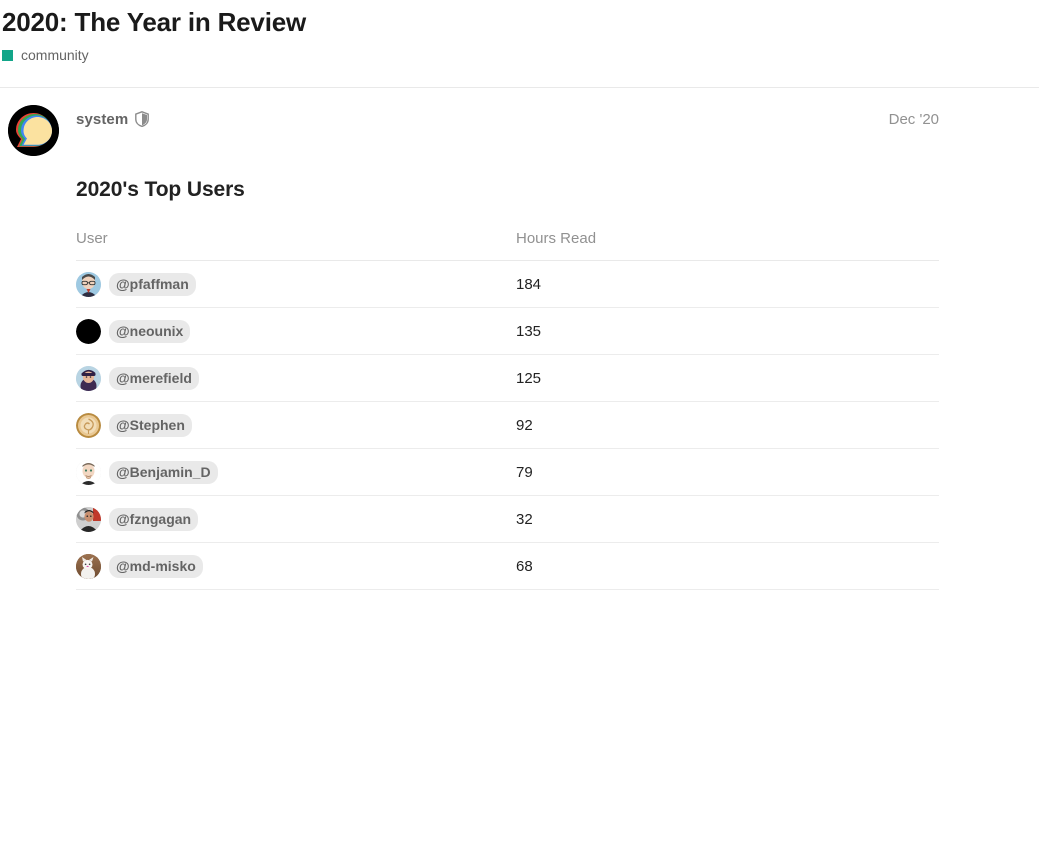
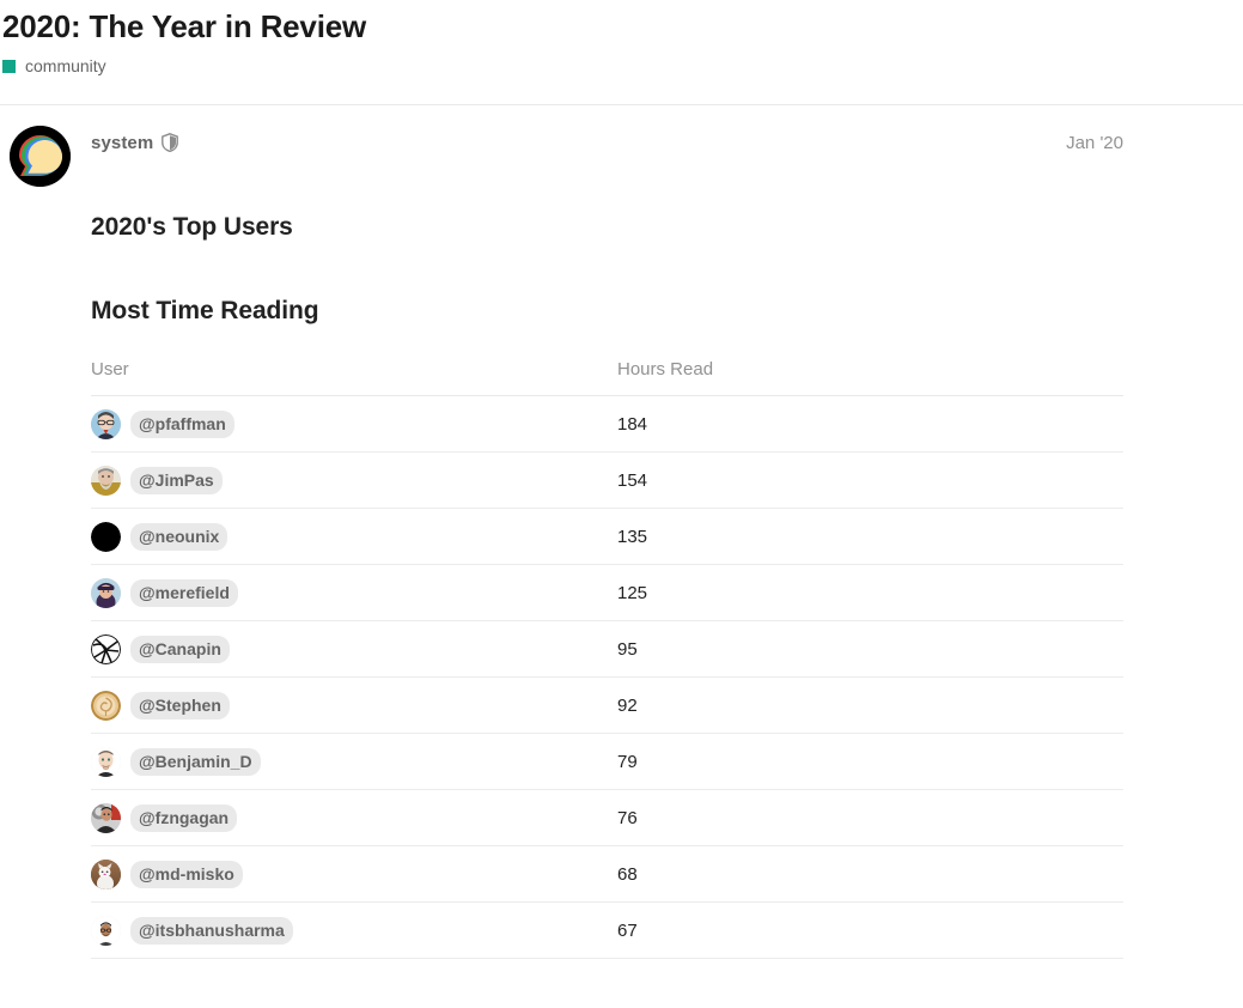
  2020: The Year in Review
  community
  system
- Dec '20
+ Jan '20
  2020's Top Users
+ Most Time Reading
  User	Hours Read
  @pfaffman	184
+ @JimPas	154
  @neounix	135
  @merefield	125
+ @Canapin	95
  @Stephen	92
  @Benjamin_D	79
- @fzngagan	32
+ @fzngagan	76
  @md-misko	68
+ @itsbhanusharma	67
